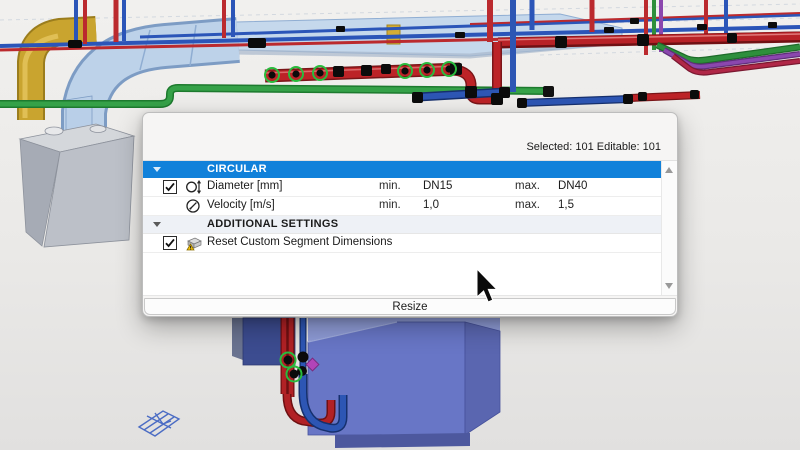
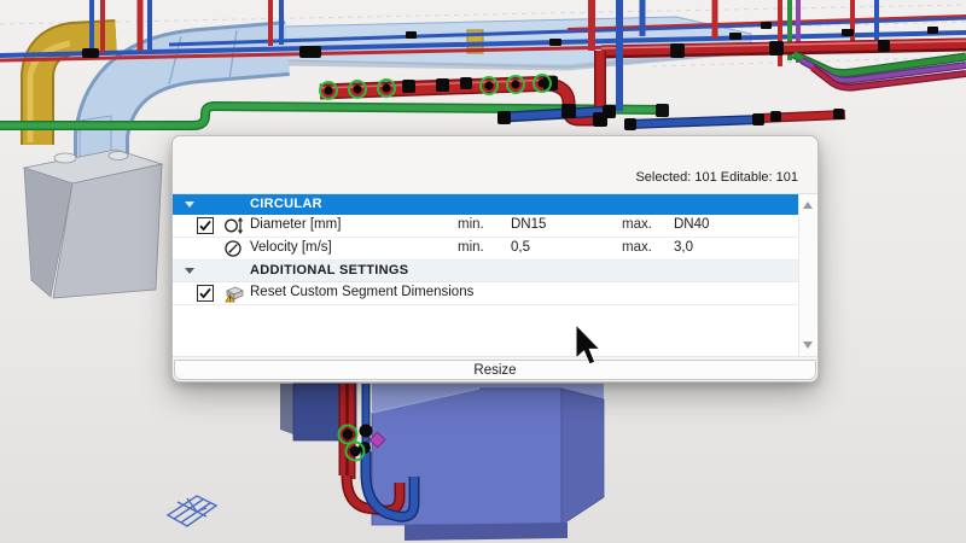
  Selected: 101 Editable: 101
  CIRCULAR
  Diameter [mm]
  min.
  DN15
  max.
  DN40
  Velocity [m/s]
  min.
- 1,0
+ 0,5
  max.
- 1,5
+ 3,0
  ADDITIONAL SETTINGS
  Reset Custom Segment Dimensions
  Resize
